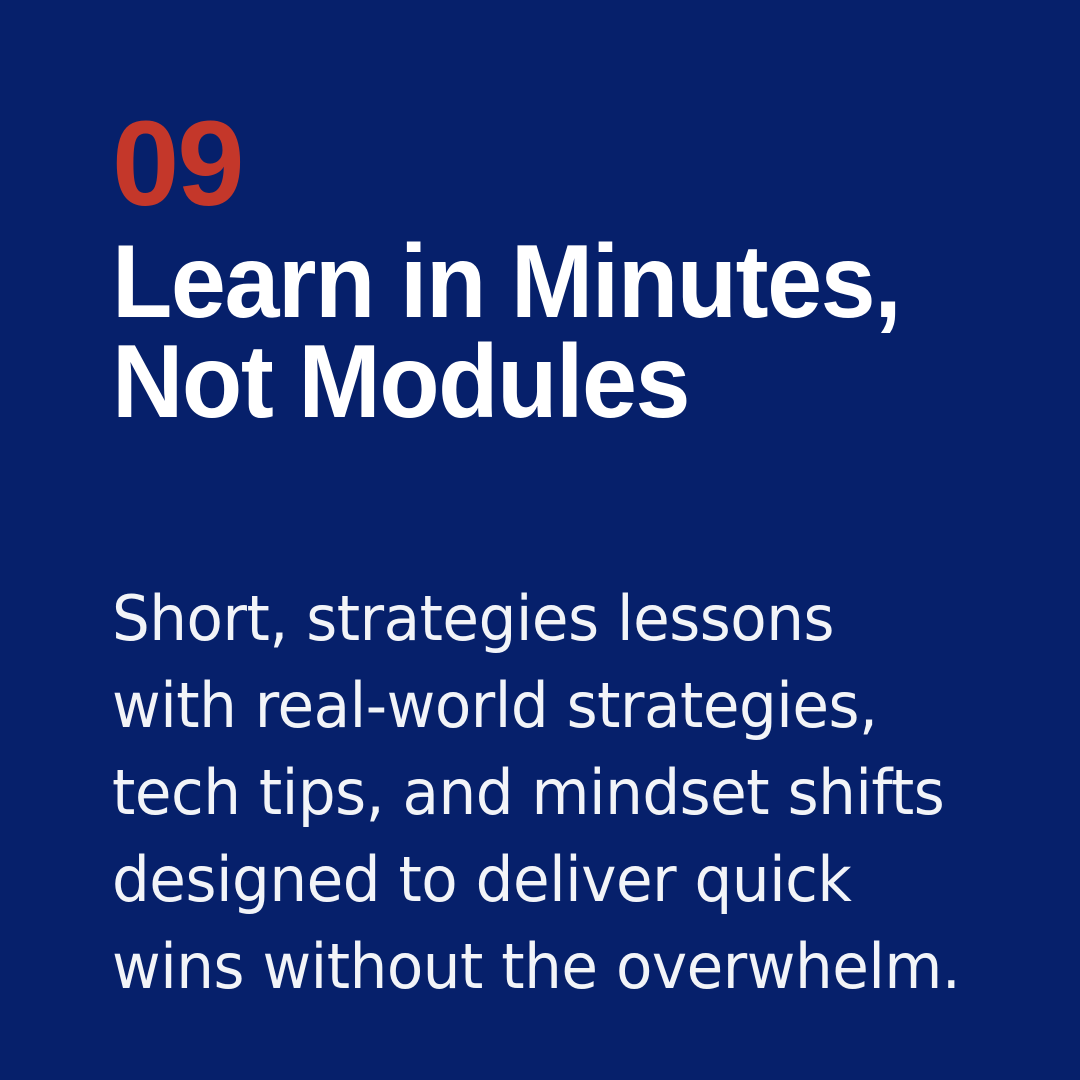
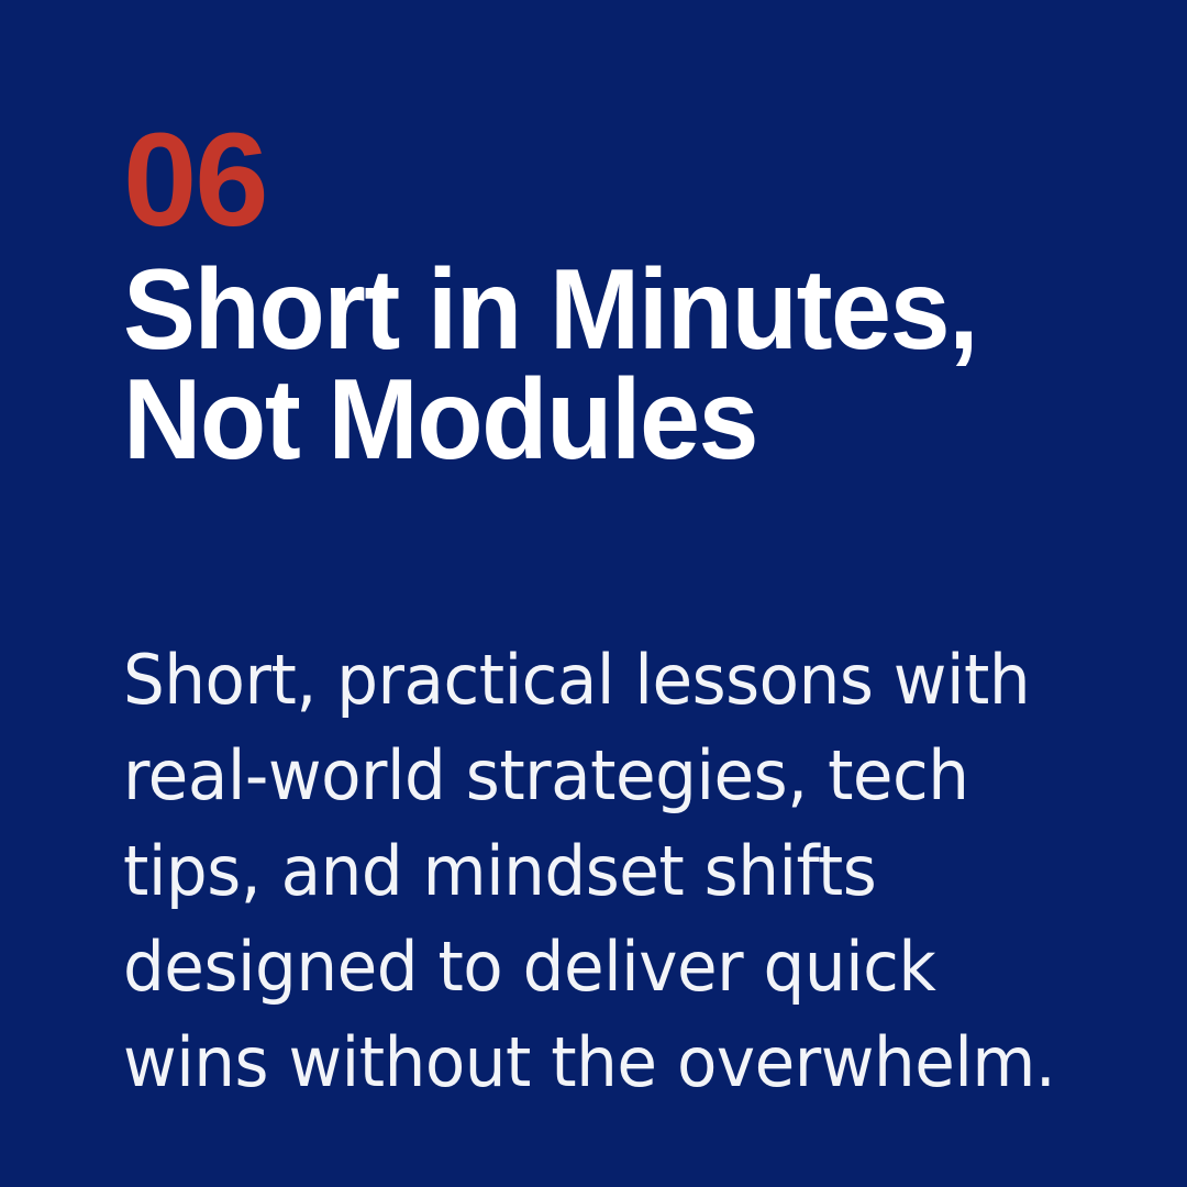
- 09
+ 06
- Learn in Minutes, Not Modules
+ Short in Minutes, Not Modules
- Short, strategies lessons with real-world strategies, tech tips, and mindset shifts designed to deliver quick wins without the overwhelm.
+ Short, practical lessons with real-world strategies, tech tips, and mindset shifts designed to deliver quick wins without the overwhelm.
